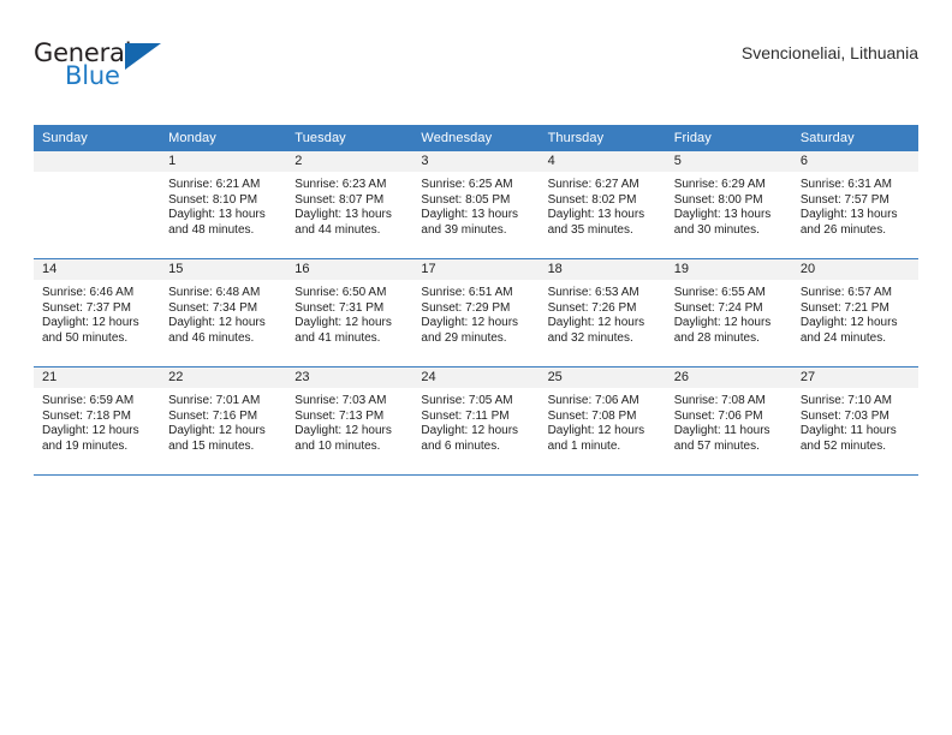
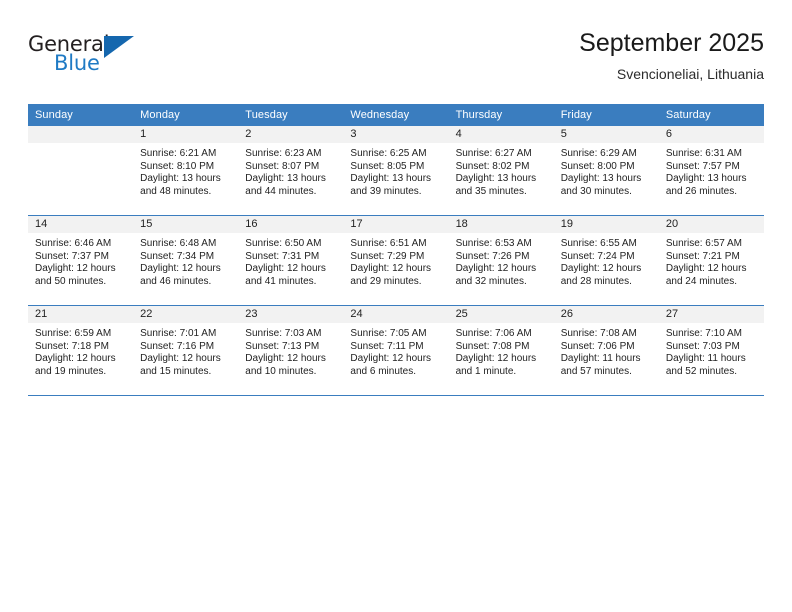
  General
  Blue
+ September 2025
  Svencioneliai, Lithuania
  Sunday	Monday	Tuesday	Wednesday	Thursday	Friday	Saturday
  	1Sunrise: 6:21 AMSunset: 8:10 PMDaylight: 13 hoursand 48 minutes.	2Sunrise: 6:23 AMSunset: 8:07 PMDaylight: 13 hoursand 44 minutes.	3Sunrise: 6:25 AMSunset: 8:05 PMDaylight: 13 hoursand 39 minutes.	4Sunrise: 6:27 AMSunset: 8:02 PMDaylight: 13 hoursand 35 minutes.	5Sunrise: 6:29 AMSunset: 8:00 PMDaylight: 13 hoursand 30 minutes.	6Sunrise: 6:31 AMSunset: 7:57 PMDaylight: 13 hoursand 26 minutes.
  14Sunrise: 6:46 AMSunset: 7:37 PMDaylight: 12 hoursand 50 minutes.	15Sunrise: 6:48 AMSunset: 7:34 PMDaylight: 12 hoursand 46 minutes.	16Sunrise: 6:50 AMSunset: 7:31 PMDaylight: 12 hoursand 41 minutes.	17Sunrise: 6:51 AMSunset: 7:29 PMDaylight: 12 hoursand 29 minutes.	18Sunrise: 6:53 AMSunset: 7:26 PMDaylight: 12 hoursand 32 minutes.	19Sunrise: 6:55 AMSunset: 7:24 PMDaylight: 12 hoursand 28 minutes.	20Sunrise: 6:57 AMSunset: 7:21 PMDaylight: 12 hoursand 24 minutes.
  21Sunrise: 6:59 AMSunset: 7:18 PMDaylight: 12 hoursand 19 minutes.	22Sunrise: 7:01 AMSunset: 7:16 PMDaylight: 12 hoursand 15 minutes.	23Sunrise: 7:03 AMSunset: 7:13 PMDaylight: 12 hoursand 10 minutes.	24Sunrise: 7:05 AMSunset: 7:11 PMDaylight: 12 hoursand 6 minutes.	25Sunrise: 7:06 AMSunset: 7:08 PMDaylight: 12 hoursand 1 minute.	26Sunrise: 7:08 AMSunset: 7:06 PMDaylight: 11 hoursand 57 minutes.	27Sunrise: 7:10 AMSunset: 7:03 PMDaylight: 11 hoursand 52 minutes.
